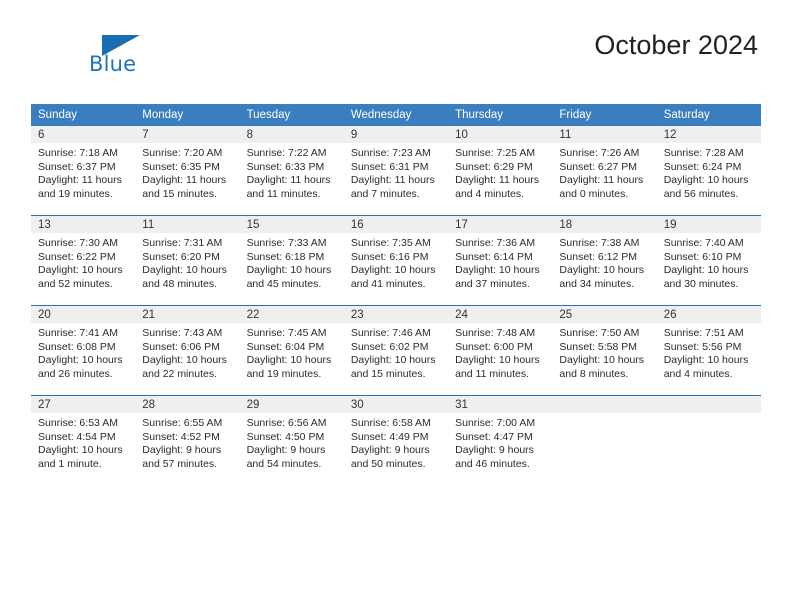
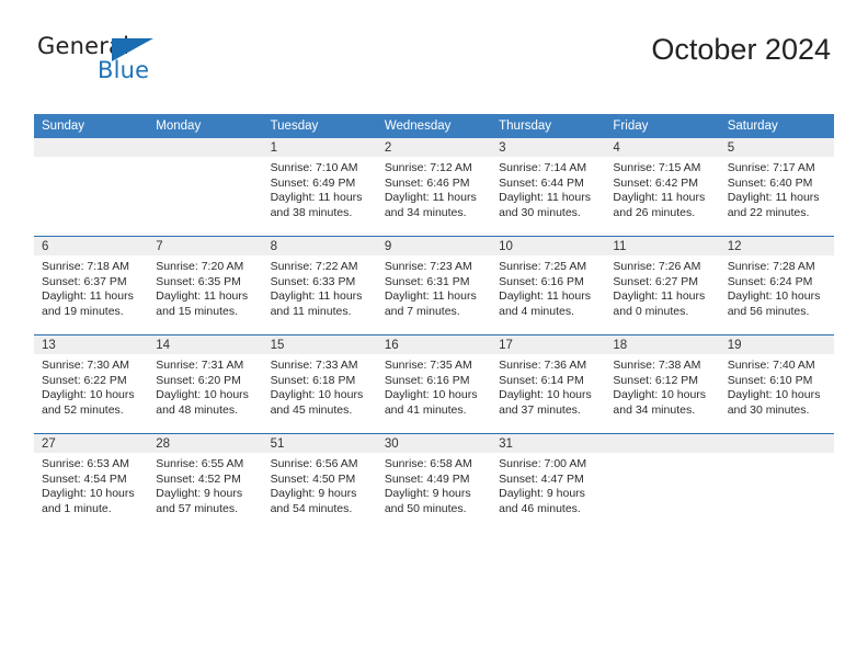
+ General
  Blue
  October 2024
  Sunday	Monday	Tuesday	Wednesday	Thursday	Friday	Saturday
+ 		1Sunrise: 7:10 AMSunset: 6:49 PMDaylight: 11 hours and 38 minutes.	2Sunrise: 7:12 AMSunset: 6:46 PMDaylight: 11 hours and 34 minutes.	3Sunrise: 7:14 AMSunset: 6:44 PMDaylight: 11 hours and 30 minutes.	4Sunrise: 7:15 AMSunset: 6:42 PMDaylight: 11 hours and 26 minutes.	5Sunrise: 7:17 AMSunset: 6:40 PMDaylight: 11 hours and 22 minutes.
- 6Sunrise: 7:18 AMSunset: 6:37 PMDaylight: 11 hours and 19 minutes.	7Sunrise: 7:20 AMSunset: 6:35 PMDaylight: 11 hours and 15 minutes.	8Sunrise: 7:22 AMSunset: 6:33 PMDaylight: 11 hours and 11 minutes.	9Sunrise: 7:23 AMSunset: 6:31 PMDaylight: 11 hours and 7 minutes.	10Sunrise: 7:25 AMSunset: 6:29 PMDaylight: 11 hours and 4 minutes.	11Sunrise: 7:26 AMSunset: 6:27 PMDaylight: 11 hours and 0 minutes.	12Sunrise: 7:28 AMSunset: 6:24 PMDaylight: 10 hours and 56 minutes.
+ 6Sunrise: 7:18 AMSunset: 6:37 PMDaylight: 11 hours and 19 minutes.	7Sunrise: 7:20 AMSunset: 6:35 PMDaylight: 11 hours and 15 minutes.	8Sunrise: 7:22 AMSunset: 6:33 PMDaylight: 11 hours and 11 minutes.	9Sunrise: 7:23 AMSunset: 6:31 PMDaylight: 11 hours and 7 minutes.	10Sunrise: 7:25 AMSunset: 6:16 PMDaylight: 11 hours and 4 minutes.	11Sunrise: 7:26 AMSunset: 6:27 PMDaylight: 11 hours and 0 minutes.	12Sunrise: 7:28 AMSunset: 6:24 PMDaylight: 10 hours and 56 minutes.
- 13Sunrise: 7:30 AMSunset: 6:22 PMDaylight: 10 hours and 52 minutes.	11Sunrise: 7:31 AMSunset: 6:20 PMDaylight: 10 hours and 48 minutes.	15Sunrise: 7:33 AMSunset: 6:18 PMDaylight: 10 hours and 45 minutes.	16Sunrise: 7:35 AMSunset: 6:16 PMDaylight: 10 hours and 41 minutes.	17Sunrise: 7:36 AMSunset: 6:14 PMDaylight: 10 hours and 37 minutes.	18Sunrise: 7:38 AMSunset: 6:12 PMDaylight: 10 hours and 34 minutes.	19Sunrise: 7:40 AMSunset: 6:10 PMDaylight: 10 hours and 30 minutes.
+ 13Sunrise: 7:30 AMSunset: 6:22 PMDaylight: 10 hours and 52 minutes.	14Sunrise: 7:31 AMSunset: 6:20 PMDaylight: 10 hours and 48 minutes.	15Sunrise: 7:33 AMSunset: 6:18 PMDaylight: 10 hours and 45 minutes.	16Sunrise: 7:35 AMSunset: 6:16 PMDaylight: 10 hours and 41 minutes.	17Sunrise: 7:36 AMSunset: 6:14 PMDaylight: 10 hours and 37 minutes.	18Sunrise: 7:38 AMSunset: 6:12 PMDaylight: 10 hours and 34 minutes.	19Sunrise: 7:40 AMSunset: 6:10 PMDaylight: 10 hours and 30 minutes.
- 20Sunrise: 7:41 AMSunset: 6:08 PMDaylight: 10 hours and 26 minutes.	21Sunrise: 7:43 AMSunset: 6:06 PMDaylight: 10 hours and 22 minutes.	22Sunrise: 7:45 AMSunset: 6:04 PMDaylight: 10 hours and 19 minutes.	23Sunrise: 7:46 AMSunset: 6:02 PMDaylight: 10 hours and 15 minutes.	24Sunrise: 7:48 AMSunset: 6:00 PMDaylight: 10 hours and 11 minutes.	25Sunrise: 7:50 AMSunset: 5:58 PMDaylight: 10 hours and 8 minutes.	26Sunrise: 7:51 AMSunset: 5:56 PMDaylight: 10 hours and 4 minutes.
- 27Sunrise: 6:53 AMSunset: 4:54 PMDaylight: 10 hours and 1 minute.	28Sunrise: 6:55 AMSunset: 4:52 PMDaylight: 9 hours and 57 minutes.	29Sunrise: 6:56 AMSunset: 4:50 PMDaylight: 9 hours and 54 minutes.	30Sunrise: 6:58 AMSunset: 4:49 PMDaylight: 9 hours and 50 minutes.	31Sunrise: 7:00 AMSunset: 4:47 PMDaylight: 9 hours and 46 minutes.
+ 27Sunrise: 6:53 AMSunset: 4:54 PMDaylight: 10 hours and 1 minute.	28Sunrise: 6:55 AMSunset: 4:52 PMDaylight: 9 hours and 57 minutes.	51Sunrise: 6:56 AMSunset: 4:50 PMDaylight: 9 hours and 54 minutes.	30Sunrise: 6:58 AMSunset: 4:49 PMDaylight: 9 hours and 50 minutes.	31Sunrise: 7:00 AMSunset: 4:47 PMDaylight: 9 hours and 46 minutes.
